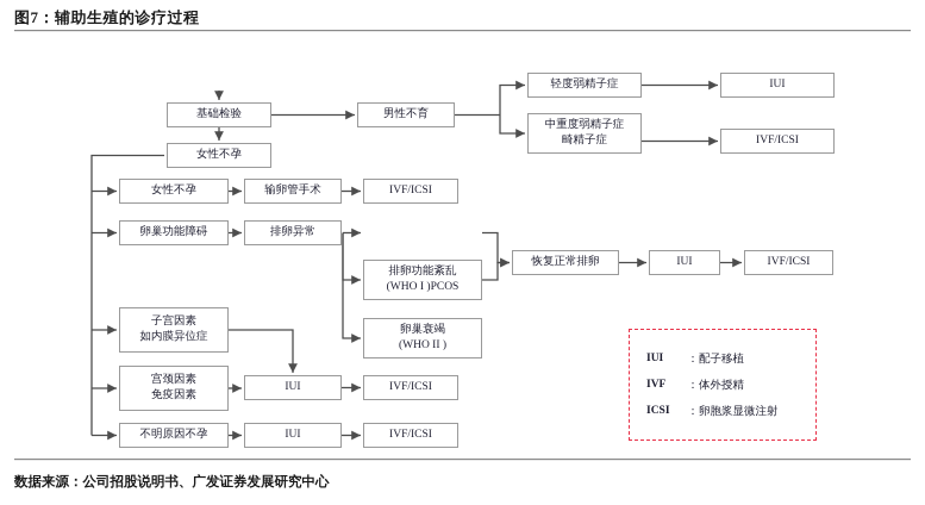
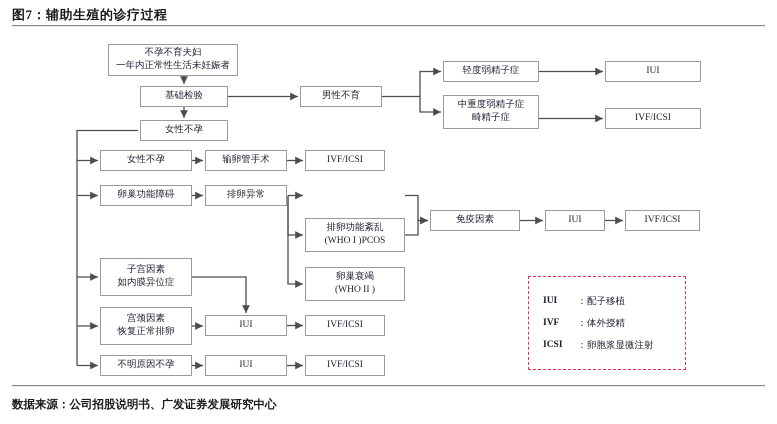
  图7：辅助生殖的诊疗过程
+ 不孕不育夫妇
+ 一年内正常性生活未妊娠者
  基础检验
  女性不孕
  男性不育
  轻度弱精子症
  IUI
  中重度弱精子症
  畸精子症
  IVF/ICSI
  女性不孕
  输卵管手术
  IVF/ICSI
  卵巢功能障碍
  排卵异常
  排卵功能紊乱
  (WHO I )PCOS
  卵巢衰竭
  (WHO II )
- 恢复正常排卵
+ 免疫因素
  IUI
  IVF/ICSI
  子宫因素
  如内膜异位症
  宫颈因素
- 免疫因素
+ 恢复正常排卵
  IUI
  IVF/ICSI
  不明原因不孕
  IUI
  IVF/ICSI
  IUI
  ：
  配子移植
  IVF
  ：
  体外授精
  ICSI
  ：
  卵胞浆显微注射
  数据来源：公司招股说明书、广发证券发展研究中心
